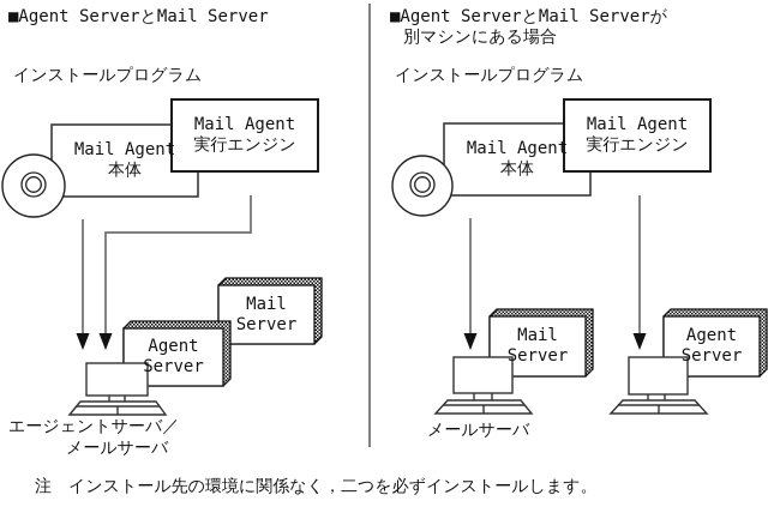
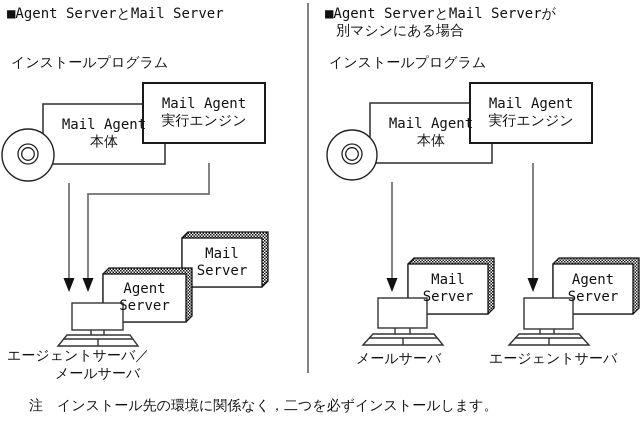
  ■Agent ServerとMail Server
  インストールプログラム
  Mail Agent
  実行エンジン
  Mail Agent
  本体
  Mail
  Server
  Agent
  Server
  エージェントサーバ／
  メールサーバ
  ■Agent ServerとMail Serverが
  別マシンにある場合
  インストールプログラム
  Mail Agent
  実行エンジン
  Mail Agent
  本体
  Mail
  Server
  Agent
  Server
  メールサーバ
+ エージェントサーバ
  注 インストール先の環境に関係なく，二つを必ずインストールします。
